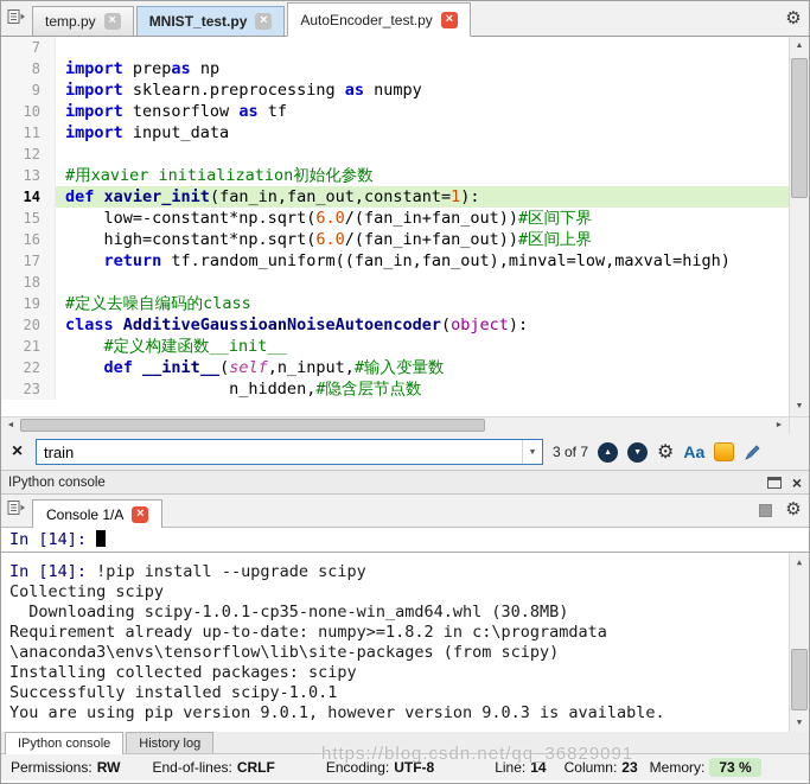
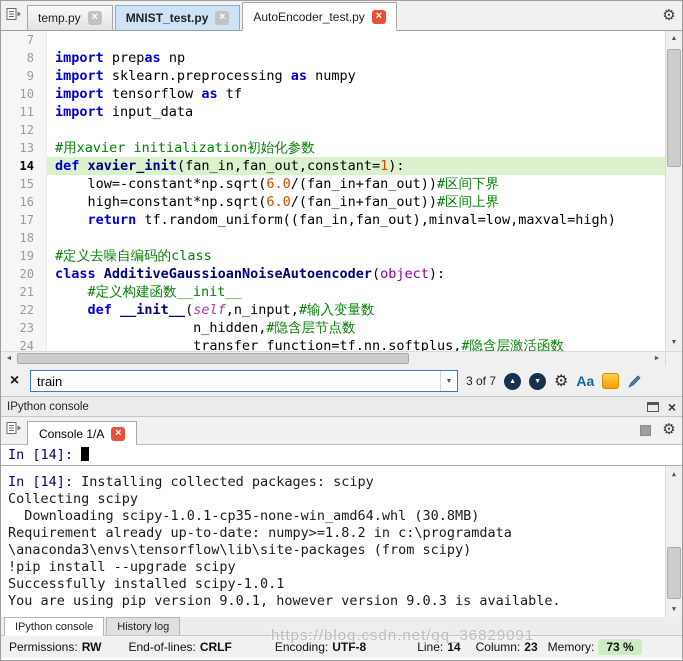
  temp.py
  ×
  MNIST_test.py
  ×
  AutoEncoder_test.py
  ×
  ⚙
  7
  8
  import prepas np
  9
  import sklearn.preprocessing as numpy
  10
  import tensorflow as tf
  11
  import input_data
  12
  13
  #用xavier initialization初始化参数
  14
  def xavier_init(fan_in,fan_out,constant=1):
  15
  low=-constant*np.sqrt(6.0/(fan_in+fan_out))#区间下界
  16
  high=constant*np.sqrt(6.0/(fan_in+fan_out))#区间上界
  17
  return tf.random_uniform((fan_in,fan_out),minval=low,maxval=high)
  18
  19
  #定义去噪自编码的class
  20
  class AdditiveGaussioanNoiseAutoencoder(object):
  21
  #定义构建函数__init__
  22
  def __init__(self,n_input,#输入变量数
  23
  n_hidden,#隐含层节点数
+ 24
+ transfer_function=tf.nn.softplus,#隐含层激活函数
  ×
  train
  3 of 7
  ⚙
  Aa
  IPython console
  ×
  Console 1/A
  ×
  ⚙
  In [14]:
- In [14]: !pip install --upgrade scipy
+ In [14]: Installing collected packages: scipy
  Collecting scipy
  Downloading scipy-1.0.1-cp35-none-win_amd64.whl (30.8MB)
  Requirement already up-to-date: numpy>=1.8.2 in c:\programdata
  \anaconda3\envs\tensorflow\lib\site-packages (from scipy)
- Installing collected packages: scipy
+ !pip install --upgrade scipy
  Successfully installed scipy-1.0.1
  You are using pip version 9.0.1, however version 9.0.3 is available.
  ▲
  ▼
  IPython console
  History log
  Permissions:
  RW
  End-of-lines:
  CRLF
  Encoding:
  UTF-8
  Line:
  14
  Column:
  23
  Memory:
  73 %
  https://blog.csdn.net/qq_36829091
